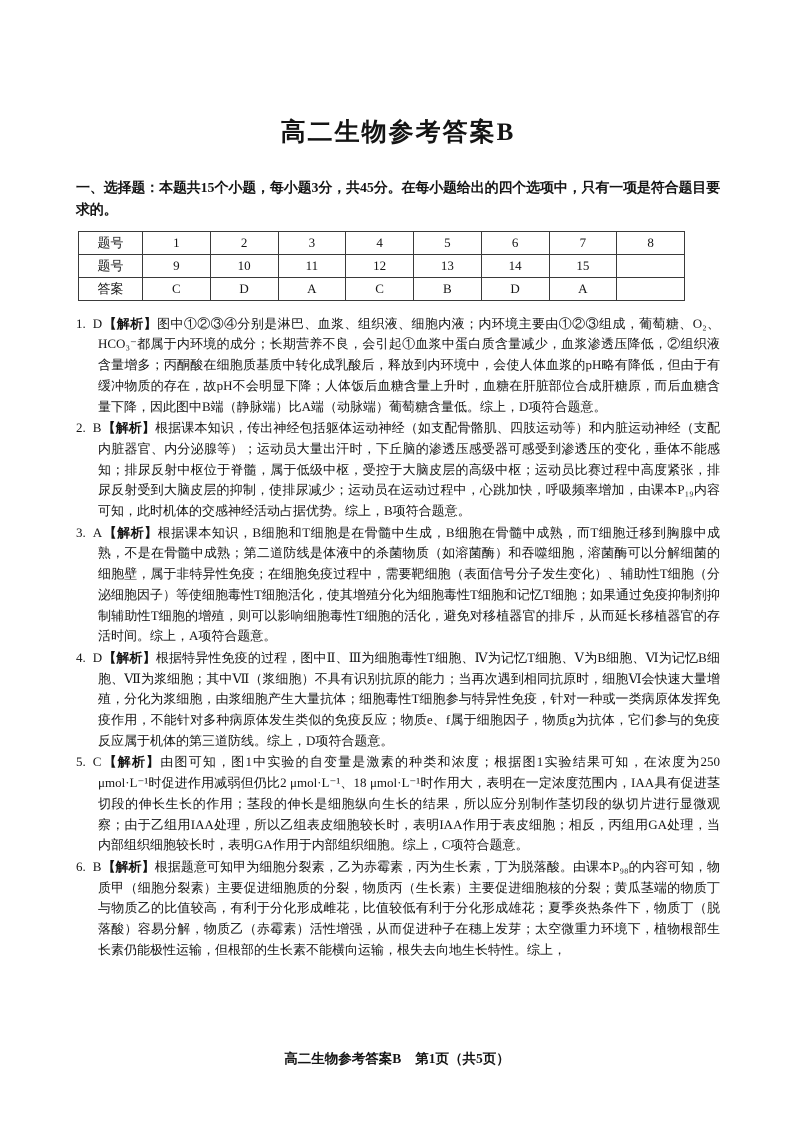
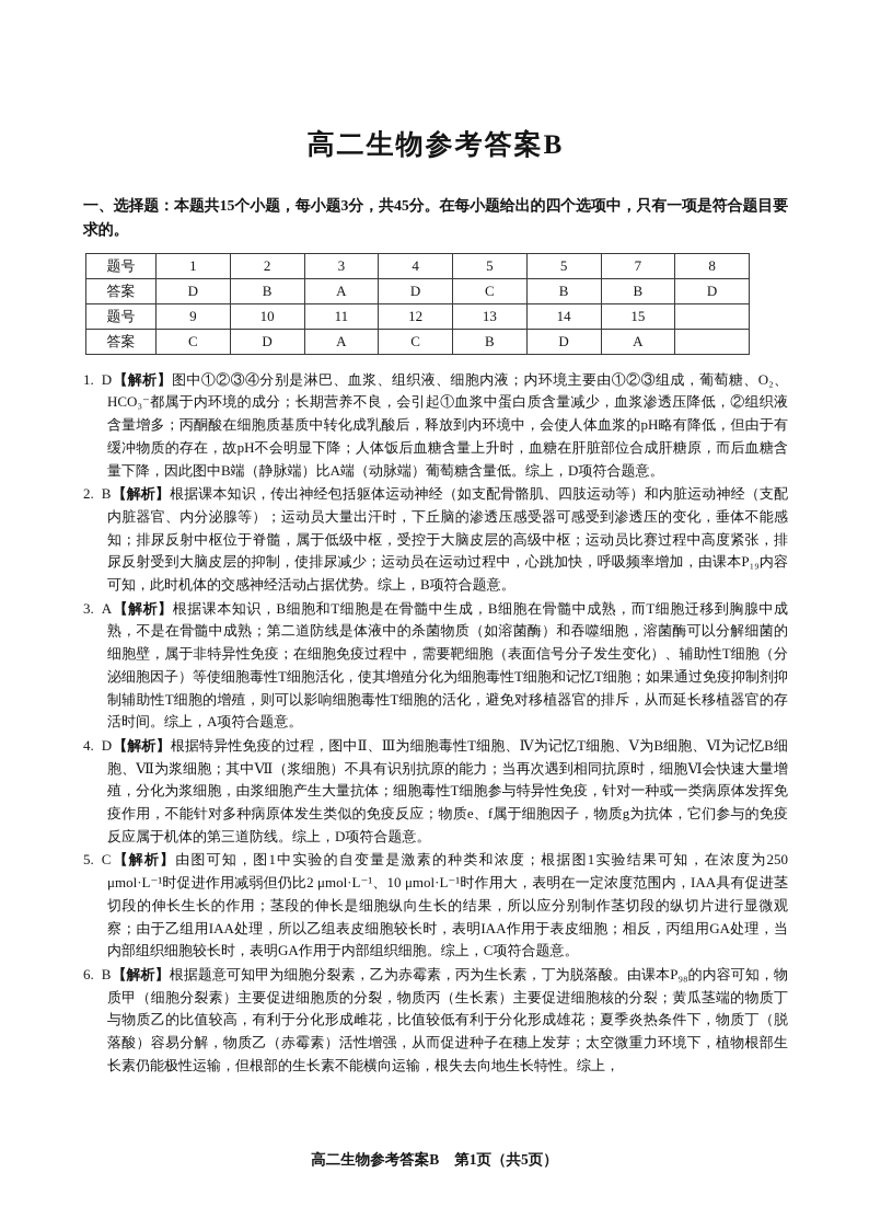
  高二生物参考答案B
  一、选择题：本题共15个小题，每小题3分，共45分。在每小题给出的四个选项中，只有一项是符合题目要求的。
- 题号	1	2	3	4	5	6	7	8
+ 题号	1	2	3	4	5	5	7	8
+ 答案	D	B	A	D	C	B	B	D
  题号	9	10	11	12	13	14	15
  答案	C	D	A	C	B	D	A
  1. D【解析】图中①②③④分别是淋巴、血浆、组织液、细胞内液；内环境主要由①②③组成，葡萄糖、O₂、HCO₃⁻都属于内环境的成分；长期营养不良，会引起①血浆中蛋白质含量减少，血浆渗透压降低，②组织液含量增多；丙酮酸在细胞质基质中转化成乳酸后，释放到内环境中，会使人体血浆的pH略有降低，但由于有缓冲物质的存在，故pH不会明显下降；人体饭后血糖含量上升时，血糖在肝脏部位合成肝糖原，而后血糖含量下降，因此图中B端（静脉端）比A端（动脉端）葡萄糖含量低。综上，D项符合题意。
  2. B【解析】根据课本知识，传出神经包括躯体运动神经（如支配骨骼肌、四肢运动等）和内脏运动神经（支配内脏器官、内分泌腺等）；运动员大量出汗时，下丘脑的渗透压感受器可感受到渗透压的变化，垂体不能感知；排尿反射中枢位于脊髓，属于低级中枢，受控于大脑皮层的高级中枢；运动员比赛过程中高度紧张，排尿反射受到大脑皮层的抑制，使排尿减少；运动员在运动过程中，心跳加快，呼吸频率增加，由课本P₁₉内容可知，此时机体的交感神经活动占据优势。综上，B项符合题意。
  3. A【解析】根据课本知识，B细胞和T细胞是在骨髓中生成，B细胞在骨髓中成熟，而T细胞迁移到胸腺中成熟，不是在骨髓中成熟；第二道防线是体液中的杀菌物质（如溶菌酶）和吞噬细胞，溶菌酶可以分解细菌的细胞壁，属于非特异性免疫；在细胞免疫过程中，需要靶细胞（表面信号分子发生变化）、辅助性T细胞（分泌细胞因子）等使细胞毒性T细胞活化，使其增殖分化为细胞毒性T细胞和记忆T细胞；如果通过免疫抑制剂抑制辅助性T细胞的增殖，则可以影响细胞毒性T细胞的活化，避免对移植器官的排斥，从而延长移植器官的存活时间。综上，A项符合题意。
  4. D【解析】根据特异性免疫的过程，图中Ⅱ、Ⅲ为细胞毒性T细胞、Ⅳ为记忆T细胞、Ⅴ为B细胞、Ⅵ为记忆B细胞、Ⅶ为浆细胞；其中Ⅶ（浆细胞）不具有识别抗原的能力；当再次遇到相同抗原时，细胞Ⅵ会快速大量增殖，分化为浆细胞，由浆细胞产生大量抗体；细胞毒性T细胞参与特异性免疫，针对一种或一类病原体发挥免疫作用，不能针对多种病原体发生类似的免疫反应；物质e、f属于细胞因子，物质g为抗体，它们参与的免疫反应属于机体的第三道防线。综上，D项符合题意。
- 5. C【解析】由图可知，图1中实验的自变量是激素的种类和浓度；根据图1实验结果可知，在浓度为250 μmol·L⁻¹时促进作用减弱但仍比2 μmol·L⁻¹、18 μmol·L⁻¹时作用大，表明在一定浓度范围内，IAA具有促进茎切段的伸长生长的作用；茎段的伸长是细胞纵向生长的结果，所以应分别制作茎切段的纵切片进行显微观察；由于乙组用IAA处理，所以乙组表皮细胞较长时，表明IAA作用于表皮细胞；相反，丙组用GA处理，当内部组织细胞较长时，表明GA作用于内部组织细胞。综上，C项符合题意。
+ 5. C【解析】由图可知，图1中实验的自变量是激素的种类和浓度；根据图1实验结果可知，在浓度为250 μmol·L⁻¹时促进作用减弱但仍比2 μmol·L⁻¹、10 μmol·L⁻¹时作用大，表明在一定浓度范围内，IAA具有促进茎切段的伸长生长的作用；茎段的伸长是细胞纵向生长的结果，所以应分别制作茎切段的纵切片进行显微观察；由于乙组用IAA处理，所以乙组表皮细胞较长时，表明IAA作用于表皮细胞；相反，丙组用GA处理，当内部组织细胞较长时，表明GA作用于内部组织细胞。综上，C项符合题意。
  6. B【解析】根据题意可知甲为细胞分裂素，乙为赤霉素，丙为生长素，丁为脱落酸。由课本P₉₈的内容可知，物质甲（细胞分裂素）主要促进细胞质的分裂，物质丙（生长素）主要促进细胞核的分裂；黄瓜茎端的物质丁与物质乙的比值较高，有利于分化形成雌花，比值较低有利于分化形成雄花；夏季炎热条件下，物质丁（脱落酸）容易分解，物质乙（赤霉素）活性增强，从而促进种子在穗上发芽；太空微重力环境下，植物根部生长素仍能极性运输，但根部的生长素不能横向运输，根失去向地生长特性。综上，
  高二生物参考答案B 第1页（共5页）
